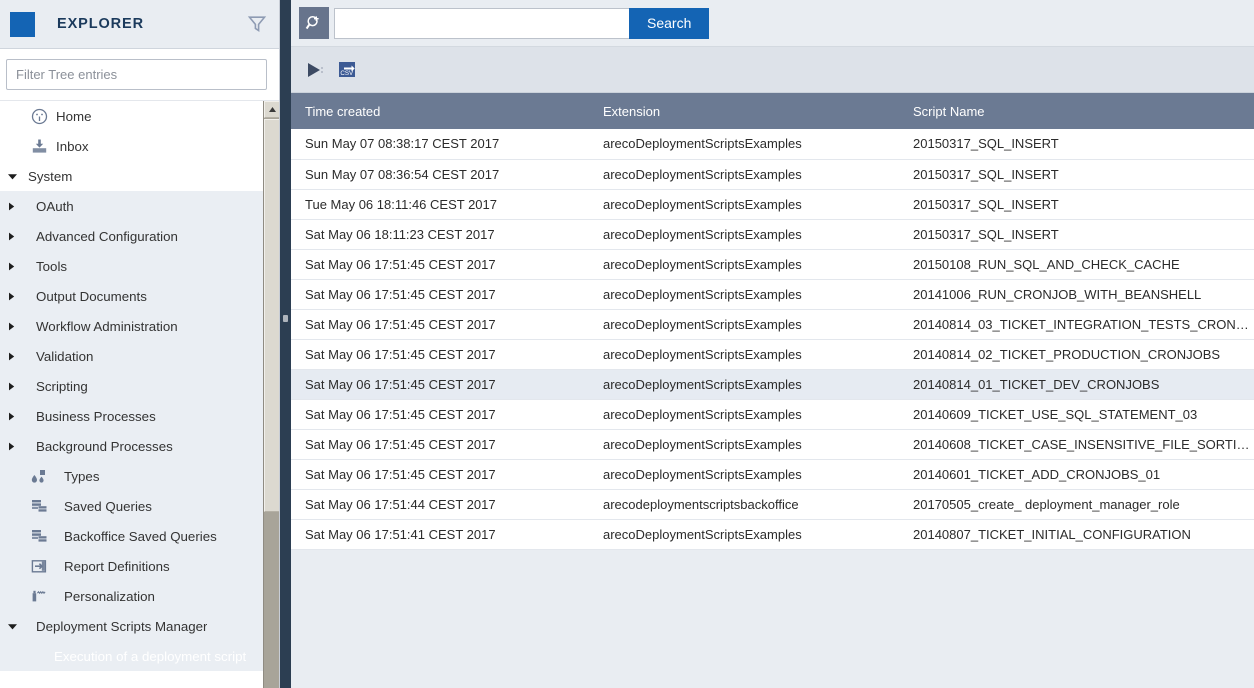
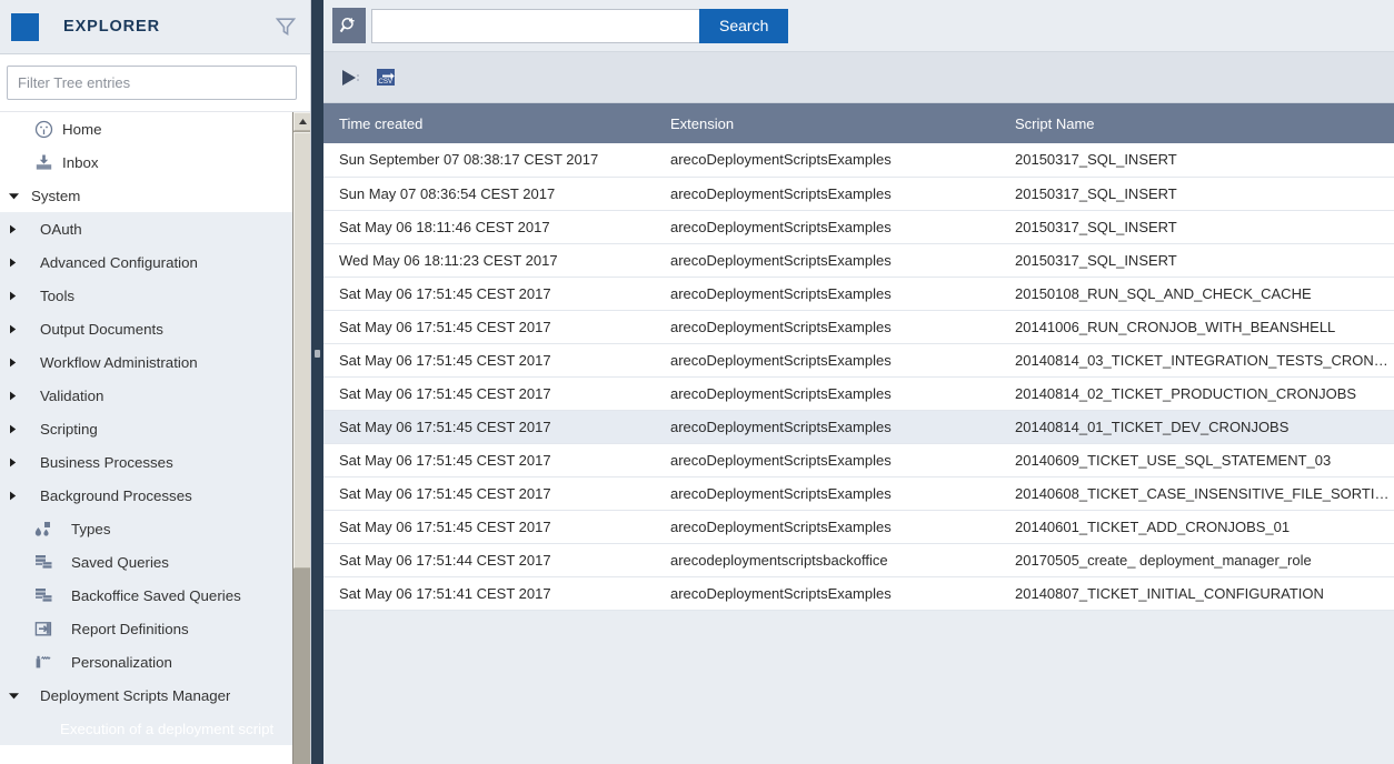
  EXPLORER
  Filter Tree entries
  Home
  Inbox
  System
  OAuth
  Advanced Configuration
  Tools
  Output Documents
  Workflow Administration
  Validation
  Scripting
  Business Processes
  Background Processes
  Types
  Saved Queries
  Backoffice Saved Queries
  Report Definitions
  Personalization
  Deployment Scripts Manager
  Search
  Time created	Extension	Script Name
- Sun May 07 08:38:17 CEST 2017	arecoDeploymentScriptsExamples	20150317_SQL_INSERT
+ Sun September 07 08:38:17 CEST 2017	arecoDeploymentScriptsExamples	20150317_SQL_INSERT
  Sun May 07 08:36:54 CEST 2017	arecoDeploymentScriptsExamples	20150317_SQL_INSERT
- Tue May 06 18:11:46 CEST 2017	arecoDeploymentScriptsExamples	20150317_SQL_INSERT
+ Sat May 06 18:11:46 CEST 2017	arecoDeploymentScriptsExamples	20150317_SQL_INSERT
- Sat May 06 18:11:23 CEST 2017	arecoDeploymentScriptsExamples	20150317_SQL_INSERT
+ Wed May 06 18:11:23 CEST 2017	arecoDeploymentScriptsExamples	20150317_SQL_INSERT
  Sat May 06 17:51:45 CEST 2017	arecoDeploymentScriptsExamples	20150108_RUN_SQL_AND_CHECK_CACHE
  Sat May 06 17:51:45 CEST 2017	arecoDeploymentScriptsExamples	20141006_RUN_CRONJOB_WITH_BEANSHELL
  Sat May 06 17:51:45 CEST 2017	arecoDeploymentScriptsExamples	20140814_03_TICKET_INTEGRATION_TESTS_CRONJO
  Sat May 06 17:51:45 CEST 2017	arecoDeploymentScriptsExamples	20140814_02_TICKET_PRODUCTION_CRONJOBS
  Sat May 06 17:51:45 CEST 2017	arecoDeploymentScriptsExamples	20140814_01_TICKET_DEV_CRONJOBS
  Sat May 06 17:51:45 CEST 2017	arecoDeploymentScriptsExamples	20140609_TICKET_USE_SQL_STATEMENT_03
  Sat May 06 17:51:45 CEST 2017	arecoDeploymentScriptsExamples	20140608_TICKET_CASE_INSENSITIVE_FILE_SORTING
  Sat May 06 17:51:45 CEST 2017	arecoDeploymentScriptsExamples	20140601_TICKET_ADD_CRONJOBS_01
  Sat May 06 17:51:44 CEST 2017	arecodeploymentscriptsbackoffice	20170505_create_ deployment_manager_role
  Sat May 06 17:51:41 CEST 2017	arecoDeploymentScriptsExamples	20140807_TICKET_INITIAL_CONFIGURATION
